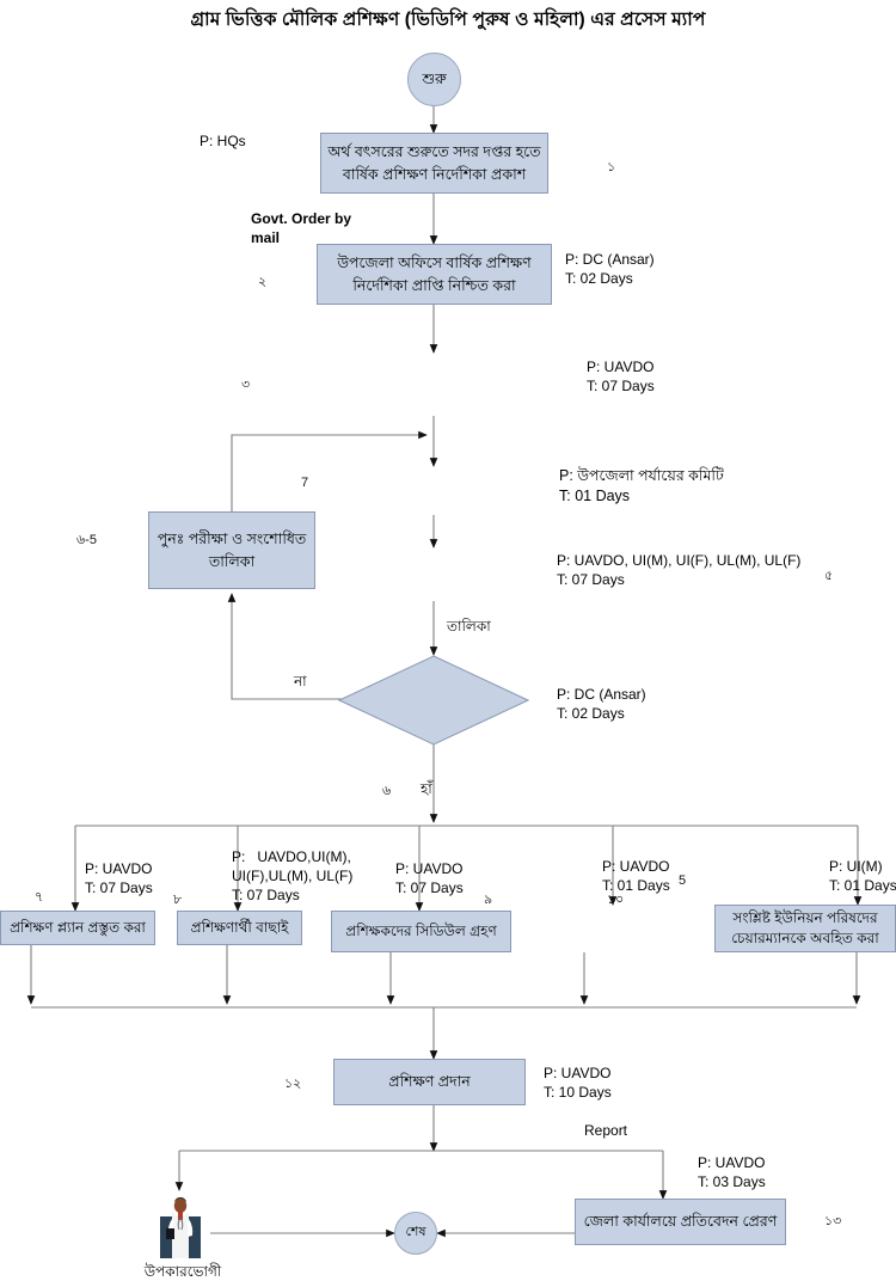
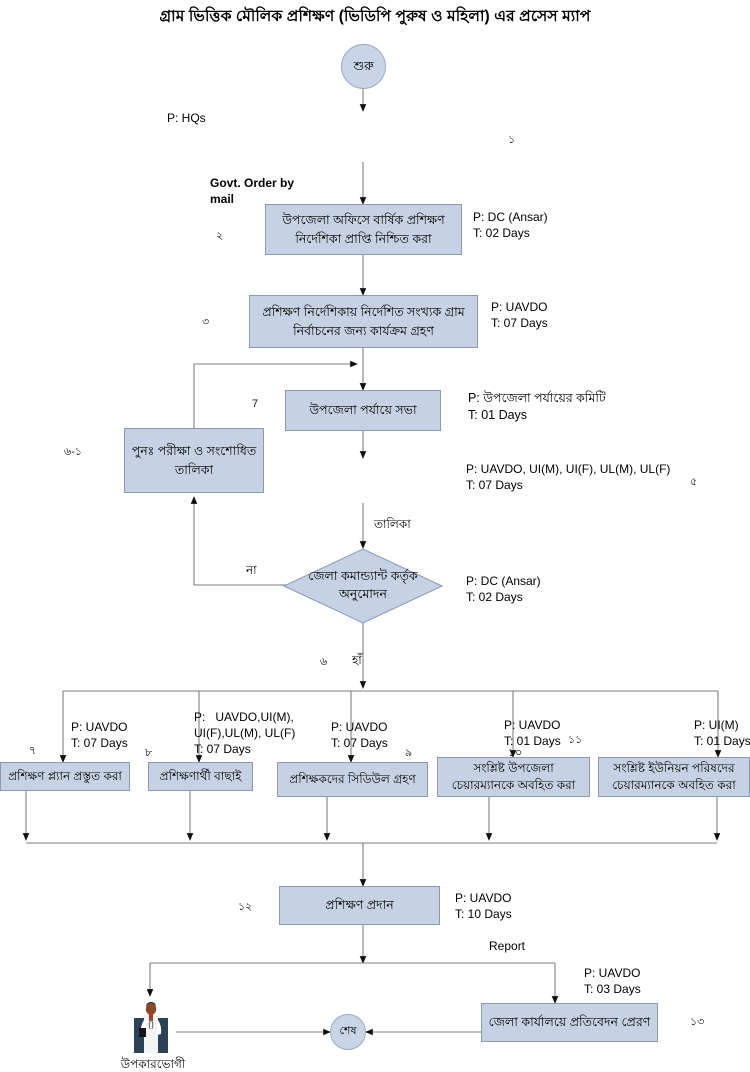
  গ্রাম ভিত্তিক মৌলিক প্রশিক্ষণ (ভিডিপি পুরুষ ও মহিলা) এর প্রসেস ম্যাপ
  শুরু
- অর্থ বৎসরের শুরুতে সদর দপ্তর হতে বার্ষিক প্রশিক্ষণ নির্দেশিকা প্রকাশ
  উপজেলা অফিসে বার্ষিক প্রশিক্ষণ নির্দেশিকা প্রাপ্তি নিশ্চিত করা
+ প্রশিক্ষণ নির্দেশিকায় নির্দেশিত সংখ্যক গ্রাম নির্বাচনের জন্য কার্যক্রম গ্রহণ
+ উপজেলা পর্যায়ে সভা
  পুনঃ পরীক্ষা ও সংশোধিত তালিকা
+ জেলা কমান্ড্যান্ট কর্তৃক অনুমোদন
  প্রশিক্ষণ প্ল্যান প্রস্তুত করা
  প্রশিক্ষণার্থী বাছাই
  প্রশিক্ষকদের সিডিউল গ্রহণ
+ সংশ্লিষ্ট উপজেলা চেয়ারম্যানকে অবহিত করা
  সংশ্লিষ্ট ইউনিয়ন পরিষদের চেয়ারম্যানকে অবহিত করা
  প্রশিক্ষণ প্রদান
  জেলা কার্যালয়ে প্রতিবেদন প্রেরণ
  শেষ
  উপকারভোগী
  P: HQs
  Govt. Order by
  mail
  P: DC (Ansar)
  T: 02 Days
  P: UAVDO
  T: 07 Days
  P: উপজেলা পর্যায়ের কমিটি
  T: 01 Days
  P: UAVDO, UI(M), UI(F), UL(M), UL(F)
  T: 07 Days
  P: DC (Ansar)
  T: 02 Days
  P: UAVDO
  T: 07 Days
  P: UAVDO,UI(M),
  UI(F),UL(M), UL(F)
  T: 07 Days
  P: UAVDO
  T: 07 Days
  P: UAVDO
  T: 01 Days
  P: UI(M)
  T: 01 Days
  P: UAVDO
  T: 10 Days
  P: UAVDO
  T: 03 Days
  তালিকা
  না
  হাঁ
  Report
  ১
  ২
  ৩
  7
  ৫
- ৬-5
+ ৬-১
  ৬
  ৭
  ৮
  ৯
  ১০
- 5
+ ১১
  ১২
  ১৩
